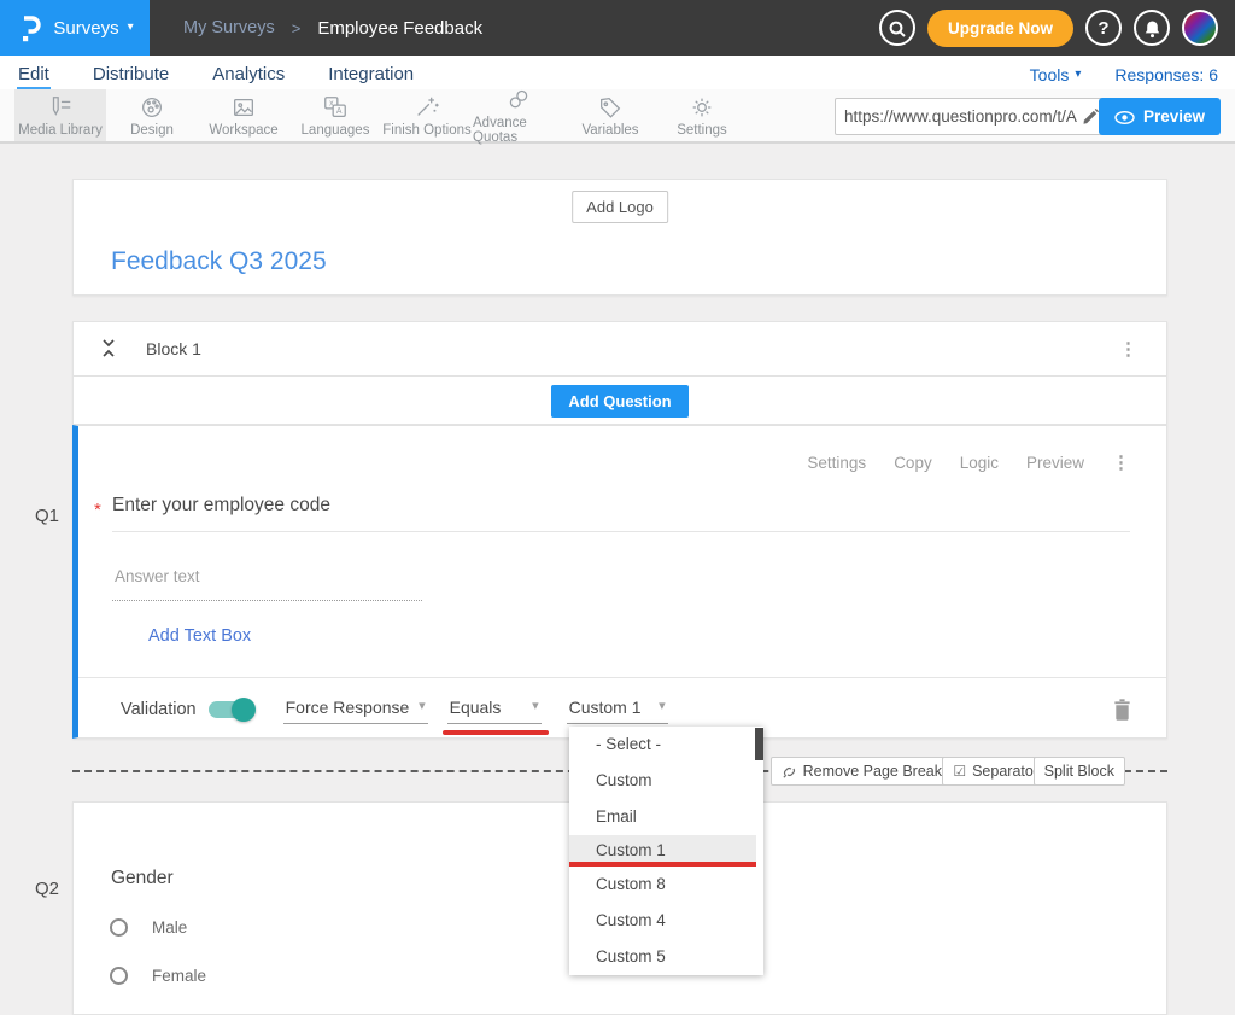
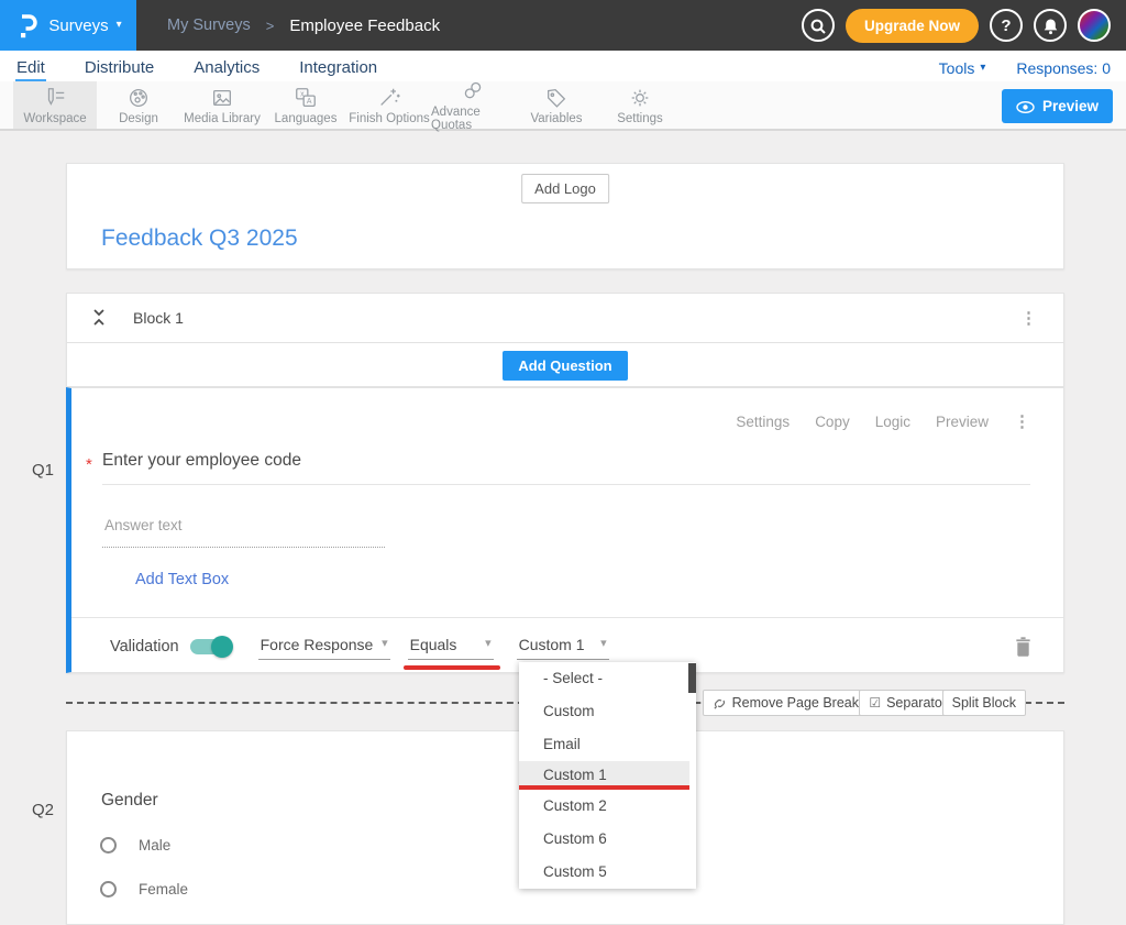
  Surveys
  ▾
  My Surveys
  >
  Employee Feedback
  Upgrade Now
  ?
  Edit
  Distribute
  Analytics
  Integration
  Tools
  ▾
- Responses: 6
+ Responses: 0
- Media Library
+ Workspace
  Design
- Workspace
+ Media Library
  Languages
  Finish Options
  Advance Quotas
  Variables
  Settings
- https://www.questionpro.com/t/A
  Preview
  Add Logo
  Feedback Q3 2025
  Block 1
  ⋮
  Add Question
  Q1
  Settings
  Copy
  Logic
  Preview
  ⋮
  *
  Enter your employee code
  Answer text
  Add Text Box
  Validation
  Force Response
  ▾
  Equals
  ▾
  Custom 1
  ▾
  Remove Page Break
  ☑
  Separato
  Split Block
  Q2
  Gender
  Male
  Female
  - Select -
  Custom
  Email
  Custom 1
- Custom 8
+ Custom 2
- Custom 4
+ Custom 6
  Custom 5
